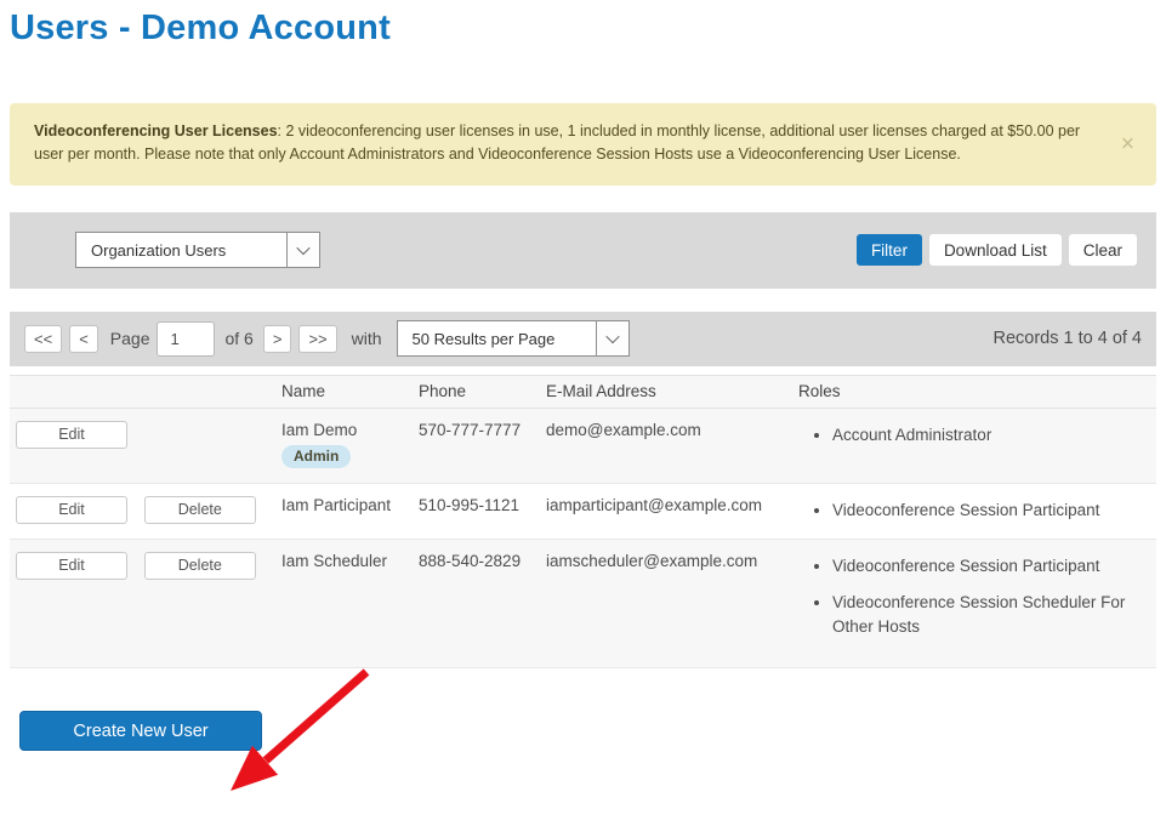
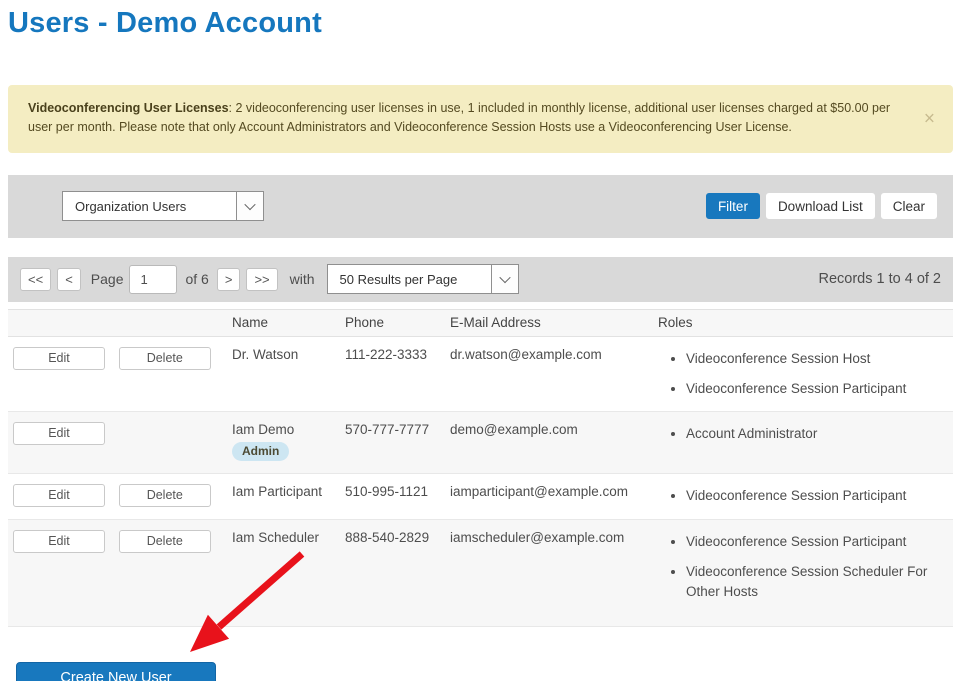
  Users - Demo Account
  Videoconferencing User Licenses: 2 videoconferencing user licenses in use, 1 included in monthly license, additional user licenses charged at $50.00 per user per month. Please note that only Account Administrators and Videoconference Session Hosts use a Videoconferencing User License.
  ×
  Organization Users
  Filter
  Download List
  Clear
  <<
  <
  Page
  1
  of 6
  >
  >>
  with
  50 Results per Page
- Records 1 to 4 of 4
+ Records 1 to 4 of 2
  	Name	Phone	E-Mail Address	Roles
+ Edit Delete	Dr. Watson	111-222-3333	dr.watson@example.com	Videoconference Session Host Videoconference Session Participant
  Edit	Iam Demo Admin	570-777-7777	demo@example.com	Account Administrator
  Edit Delete	Iam Participant	510-995-1121	iamparticipant@example.com	Videoconference Session Participant
  Edit Delete	Iam Scheduler	888-540-2829	iamscheduler@example.com	Videoconference Session Participant Videoconference Session Scheduler For Other Hosts
  Create New User
